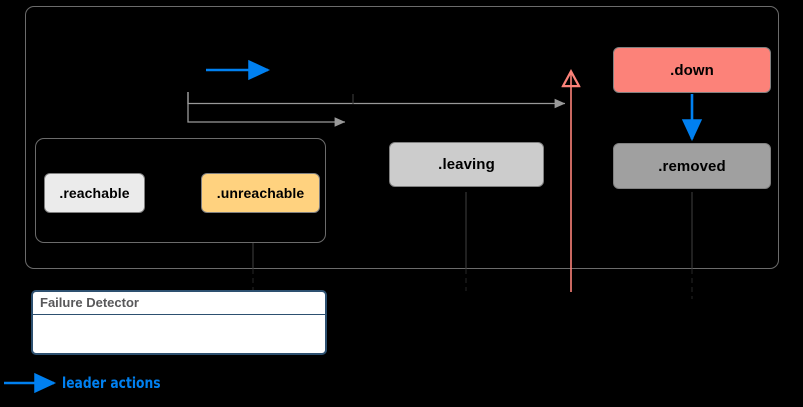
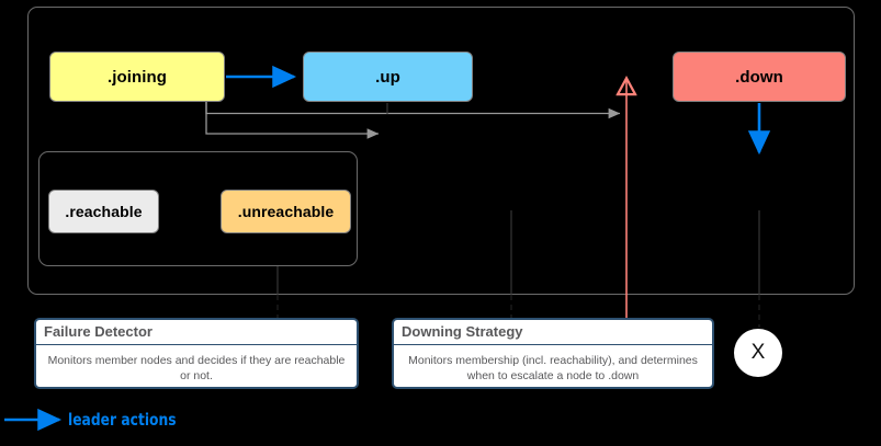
+ .joining
+ .up
  .down
- .removed
- .leaving
  .reachable
  .unreachable
  Failure Detector
+ Monitors member nodes and decides if they are reachable or not.
+ Downing Strategy
+ Monitors membership (incl. reachability), and determines when to escalate a node to .down
+ X
  leader actions
